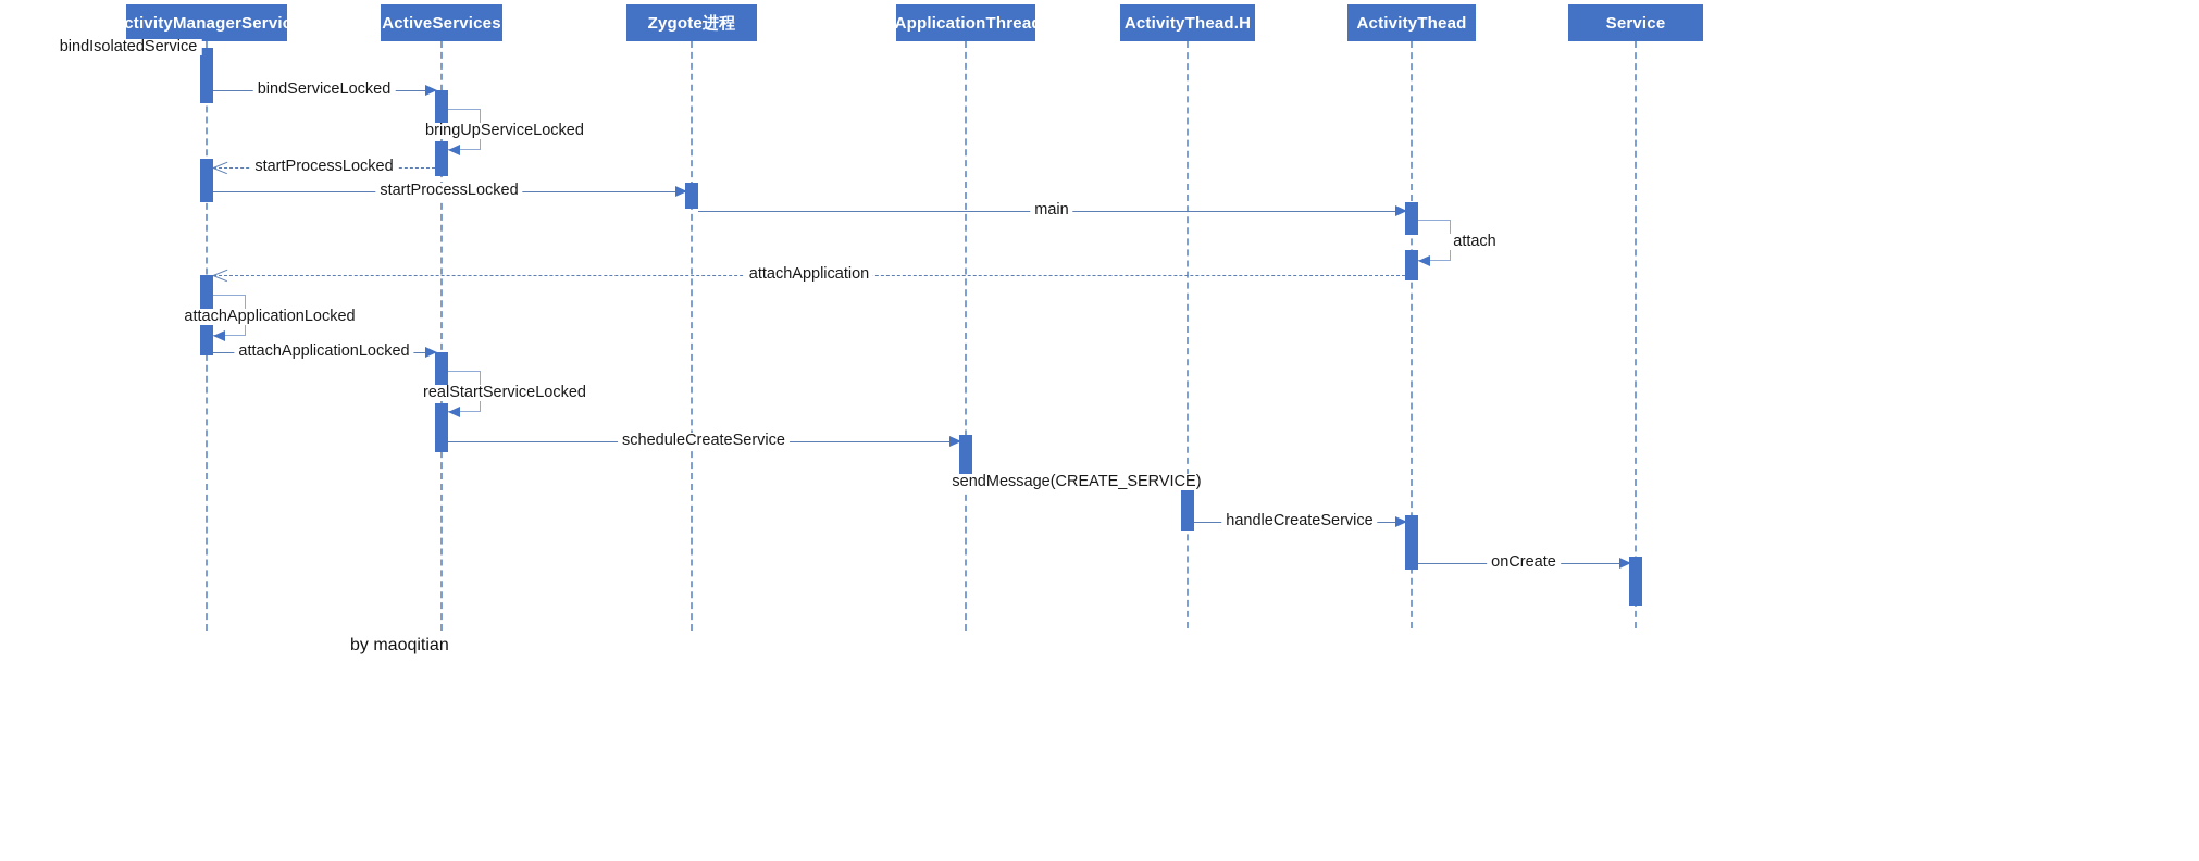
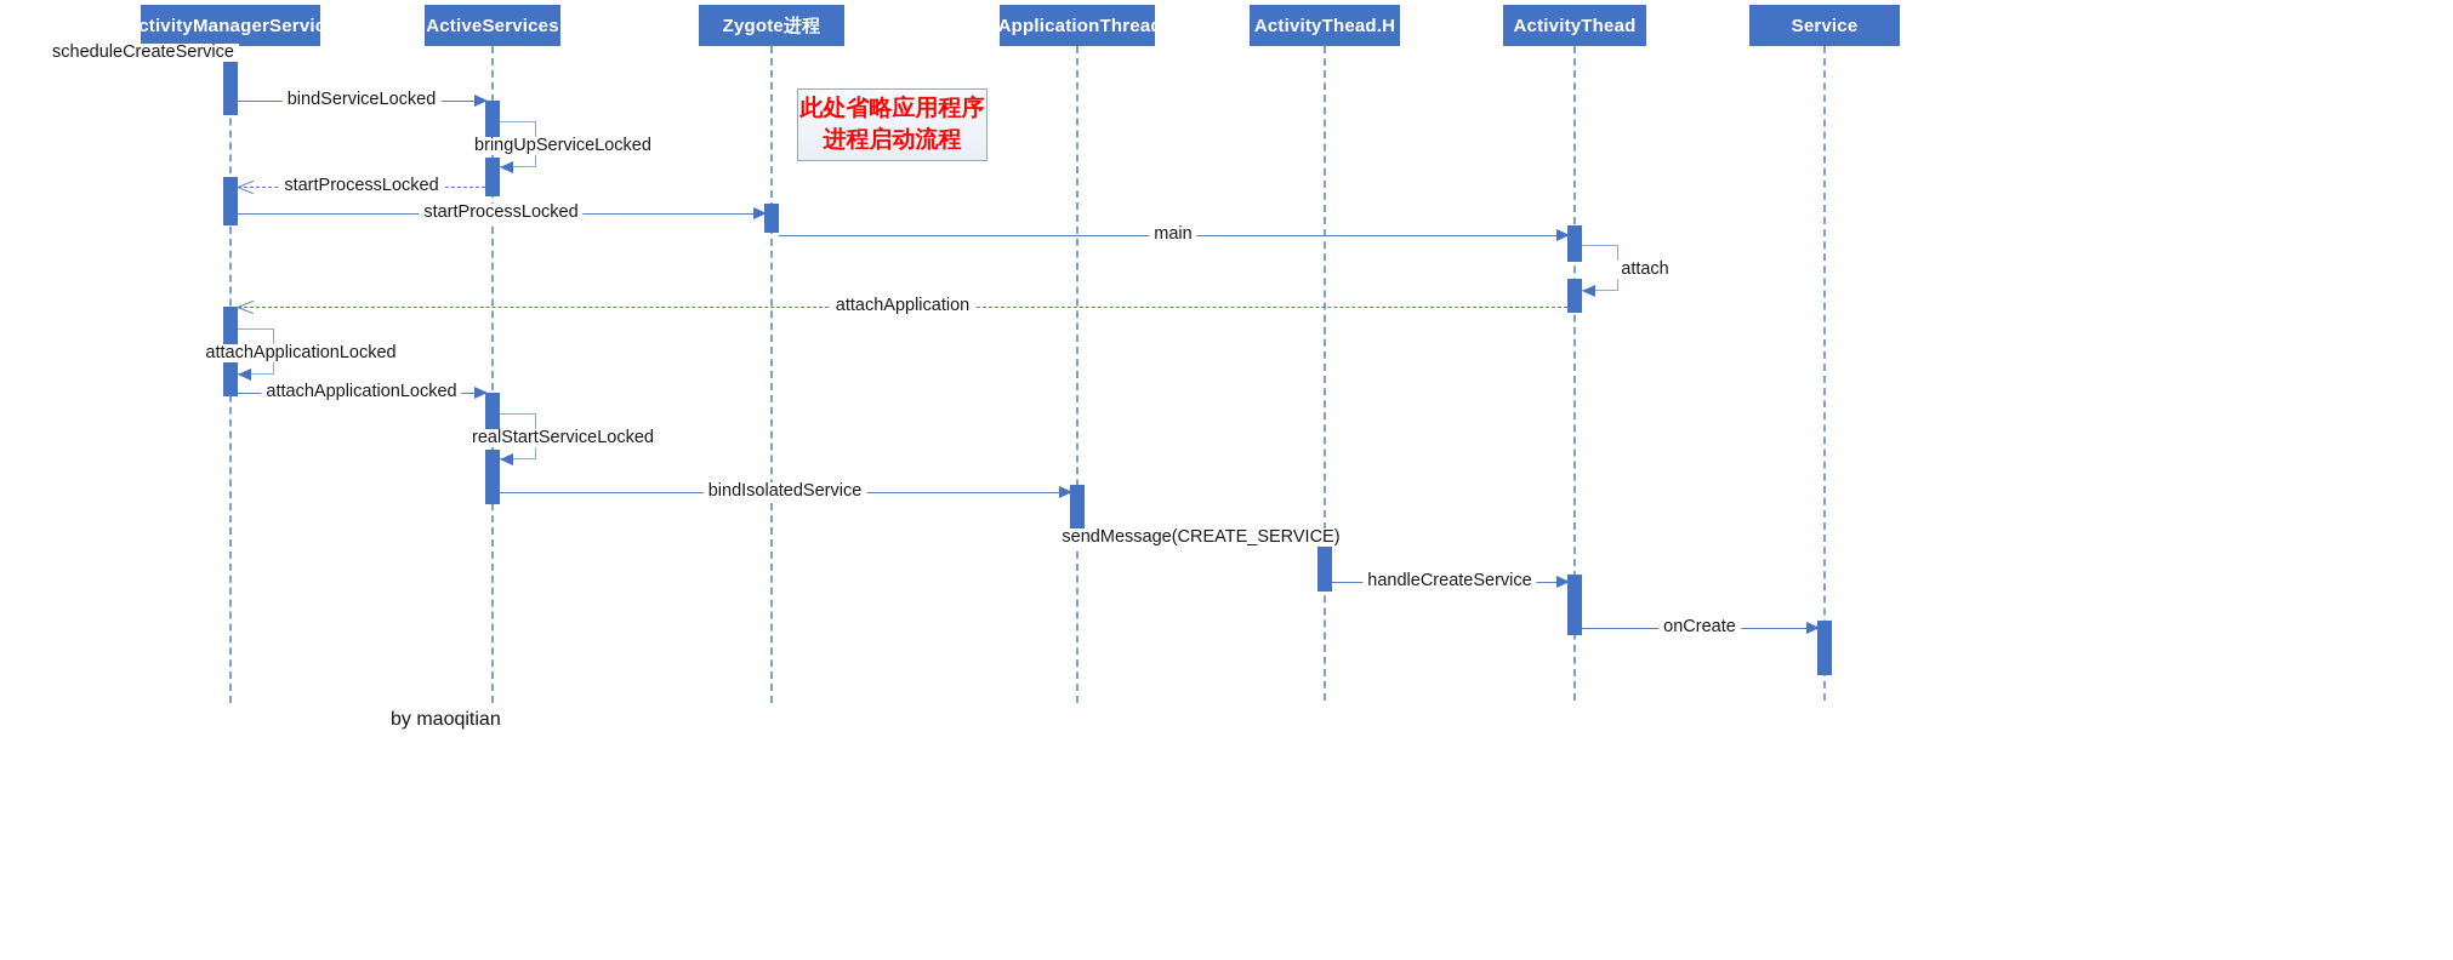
  ActivityManagerService
  ActiveServices
  Zygote进程
  IApplicationThread
  ActivityThead.H
  ActivityThead
  Service
- bindIsolatedService
+ scheduleCreateService
  bindServiceLocked
  bringUpServiceLocked
  startProcessLocked
  startProcessLocked
  main
  attach
  attachApplication
  attachApplicationLocked
  attachApplicationLocked
  realStartServiceLocked
- scheduleCreateService
+ bindIsolatedService
  sendMessage(CREATE_SERVICE)
  handleCreateService
  onCreate
+ 此处省略应用程序
+ 进程启动流程
  by maoqitian
